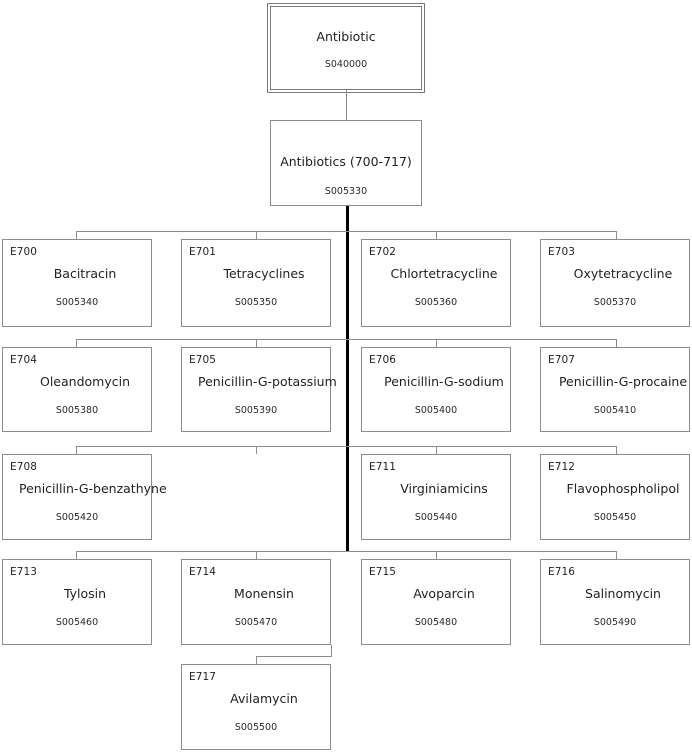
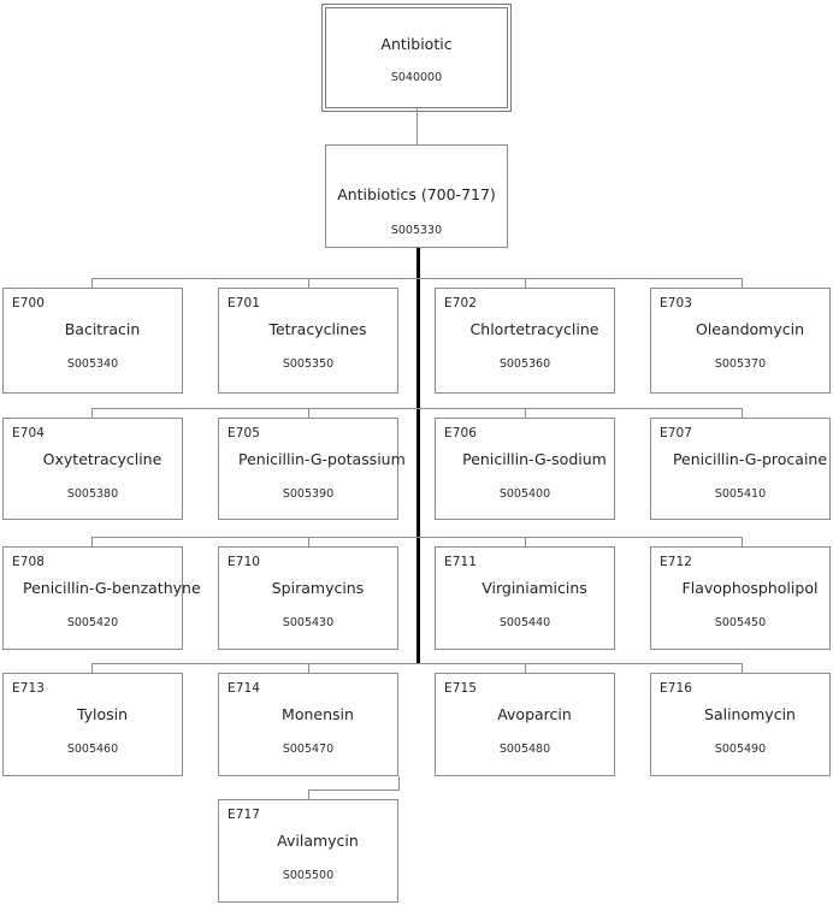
  Antibiotic
  S040000
  Antibiotics (700-717)
  S005330
  E700
  Bacitracin
  S005340
  E701
  Tetracyclines
  S005350
  E702
  Chlortetracycline
  S005360
  E703
- Oxytetracycline
+ Oleandomycin
  S005370
  E704
- Oleandomycin
+ Oxytetracycline
  S005380
  E705
  Penicillin-G-potassium
  S005390
  E706
  Penicillin-G-sodium
  S005400
  E707
  Penicillin-G-procaine
  S005410
  E708
  Penicillin-G-benzathyne
  S005420
+ E710
+ Spiramycins
+ S005430
  E711
  Virginiamicins
  S005440
  E712
  Flavophospholipol
  S005450
  E713
  Tylosin
  S005460
  E714
  Monensin
  S005470
  E715
  Avoparcin
  S005480
  E716
  Salinomycin
  S005490
  E717
  Avilamycin
  S005500
